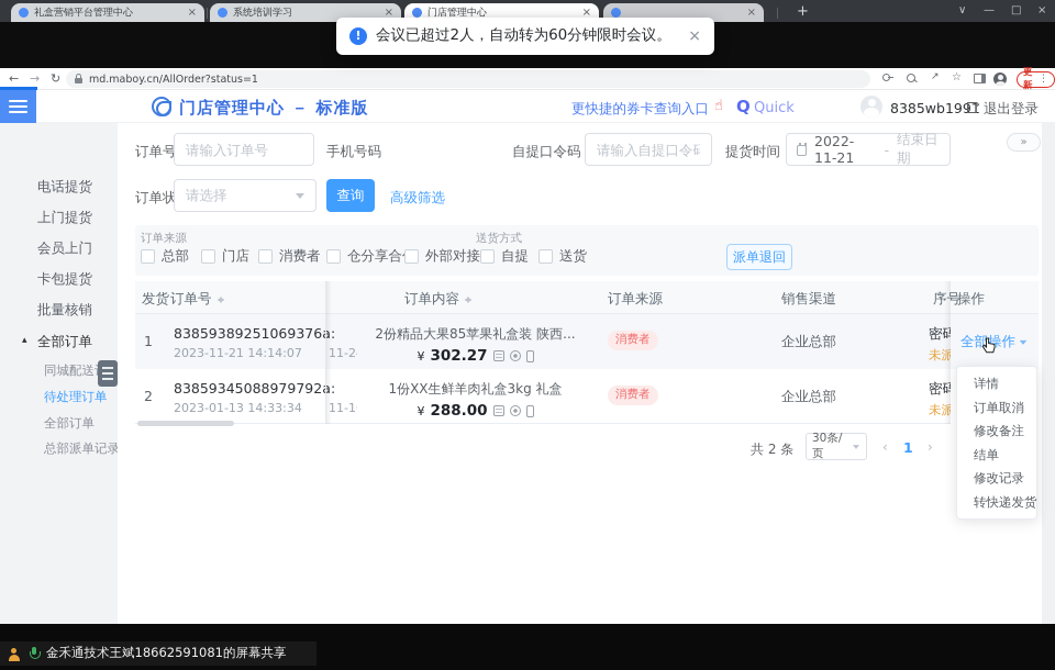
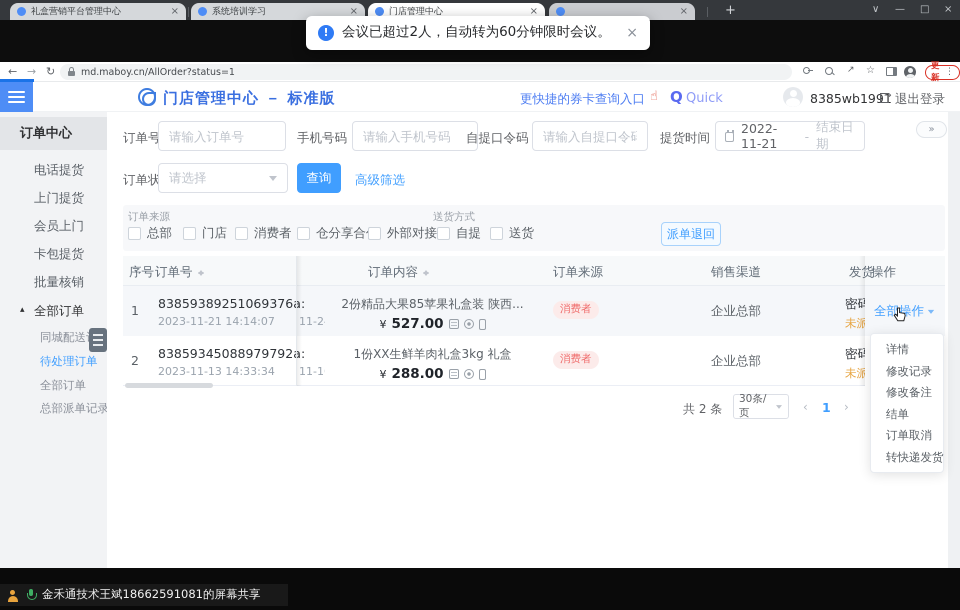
  礼盒营销平台管理中心
  ×
  系统培训学习
  ×
  门店管理中心
  ×
  ×
  +
  ∨
  —
  □
  ×
  ←
  →
  ↻
  md.maboy.cn/AllOrder?status=1
  ↗
  ☆
  更新
  ⋮
  门店管理中心 － 标准版
  更快捷的券卡查询入口
  ☝
  Q
  Quick
  8385wb1991
  退出登录
+ 订单中心
  电话提货
  上门提货
  会员上门
  卡包提货
  批量核销
  ▴
  全部订单
  待处理订单
  全部订单
  总部派单记录
  订单号
  请输入订单号
  手机号码
+ 请输入手机号码
  自提口令码
  请输入自提口令码
  提货时间
  2022-11-21
  -
  结束日期
  »
  订单状
  请选择
  查询
  高级筛选
  订单来源
  总部
  门店
  消费者
  仓分享合
  外部对接
  送货方式
  自提
  送货
  派单退回
- 发货
+ 序号
  订单号
  订单内容
  订单来源
  销售渠道
- 序号
+ 发货
  操作
  1
  83859389251069376
  2023-11-21 14:14:07
  :
  11-2
  2份精品大果85苹果礼盒装 陕西...
  ¥
- 302.27
+ 527.00
  消费者
  企业总部
  全部操作
  2
  83859345088979792
- 2023-01-13 14:33:34
+ 2023-11-13 14:33:34
  :
  11-1
  1份XX生鲜羊肉礼盒3kg 礼盒
  ¥
  288.00
  消费者
  企业总部
  详情
- 订单取消
+ 修改记录
  修改备注
  结单
- 修改记录
+ 订单取消
  转快递发货
  共 2 条
  30条/页
  ‹
  1
  ›
  !
  会议已超过2人，自动转为60分钟限时会议。
  ×
  金禾通技术王斌18662591081的屏幕共享
